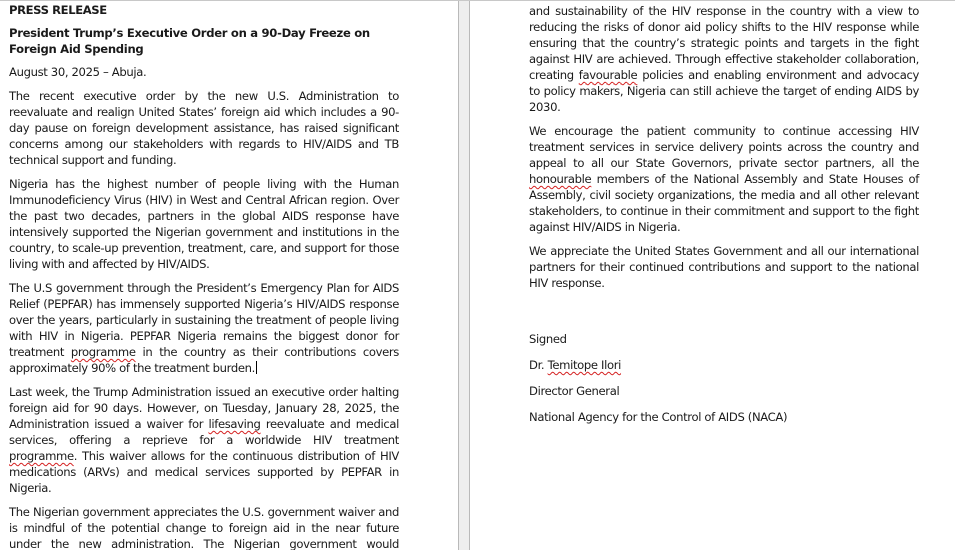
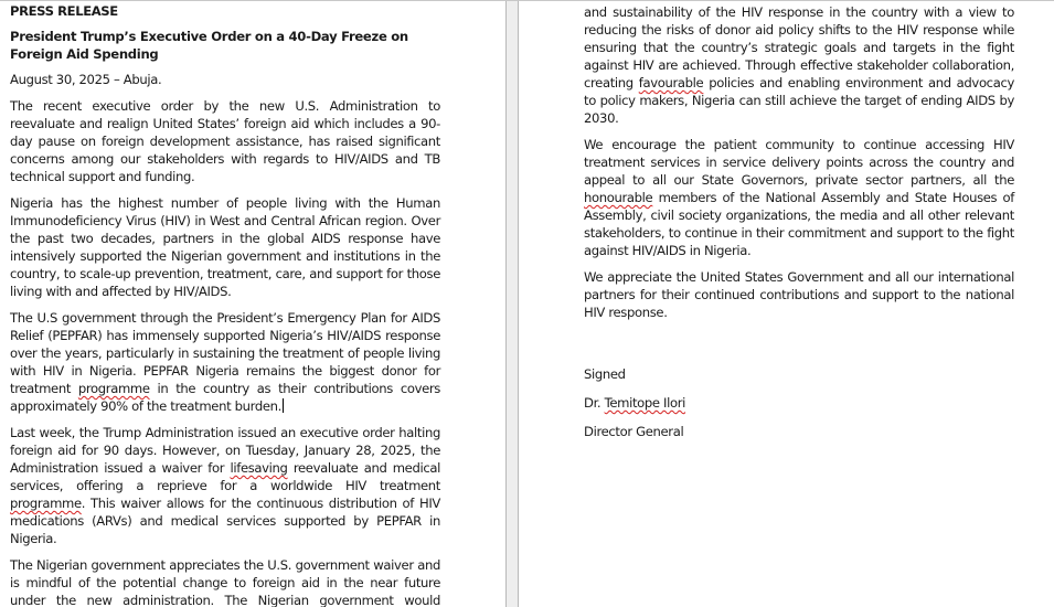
  PRESS RELEASE
- President Trump’s Executive Order on a 90-Day Freeze on Foreign Aid Spending
+ President Trump’s Executive Order on a 40-Day Freeze on Foreign Aid Spending
  August 30, 2025 – Abuja.
  The recent executive order by the new U.S. Administration to reevaluate and realign United States’ foreign aid which includes a 90-day pause on foreign development assistance, has raised significant concerns among our stakeholders with regards to HIV/AIDS and TB technical support and funding.
  Nigeria has the highest number of people living with the Human Immunodeficiency Virus (HIV) in West and Central African region. Over the past two decades, partners in the global AIDS response have intensively supported the Nigerian government and institutions in the country, to scale-up prevention, treatment, care, and support for those living with and affected by HIV/AIDS.
  The U.S government through the President’s Emergency Plan for AIDS Relief (PEPFAR) has immensely supported Nigeria’s HIV/AIDS response over the years, particularly in sustaining the treatment of people living with HIV in Nigeria. PEPFAR Nigeria remains the biggest donor for treatment programme in the country as their contributions covers approximately 90% of the treatment burden.
  Last week, the Trump Administration issued an executive order halting foreign aid for 90 days. However, on Tuesday, January 28, 2025, the Administration issued a waiver for lifesaving reevaluate and medical services, offering a reprieve for a worldwide HIV treatment programme. This waiver allows for the continuous distribution of HIV medications (ARVs) and medical services supported by PEPFAR in Nigeria.
  The Nigerian government appreciates the U.S. government waiver and is mindful of the potential change to foreign aid in the near future under the new administration. The Nigerian government would
- and sustainability of the HIV response in the country with a view to reducing the risks of donor aid policy shifts to the HIV response while ensuring that the country’s strategic points and targets in the fight against HIV are achieved. Through effective stakeholder collaboration, creating favourable policies and enabling environment and advocacy to policy makers, Nigeria can still achieve the target of ending AIDS by 2030.
+ and sustainability of the HIV response in the country with a view to reducing the risks of donor aid policy shifts to the HIV response while ensuring that the country’s strategic goals and targets in the fight against HIV are achieved. Through effective stakeholder collaboration, creating favourable policies and enabling environment and advocacy to policy makers, Nigeria can still achieve the target of ending AIDS by 2030.
  We encourage the patient community to continue accessing HIV treatment services in service delivery points across the country and appeal to all our State Governors, private sector partners, all the honourable members of the National Assembly and State Houses of Assembly, civil society organizations, the media and all other relevant stakeholders, to continue in their commitment and support to the fight against HIV/AIDS in Nigeria.
  We appreciate the United States Government and all our international partners for their continued contributions and support to the national HIV response.
  Signed
  Dr. Temitope Ilori
  Director General
- National Agency for the Control of AIDS (NACA)
